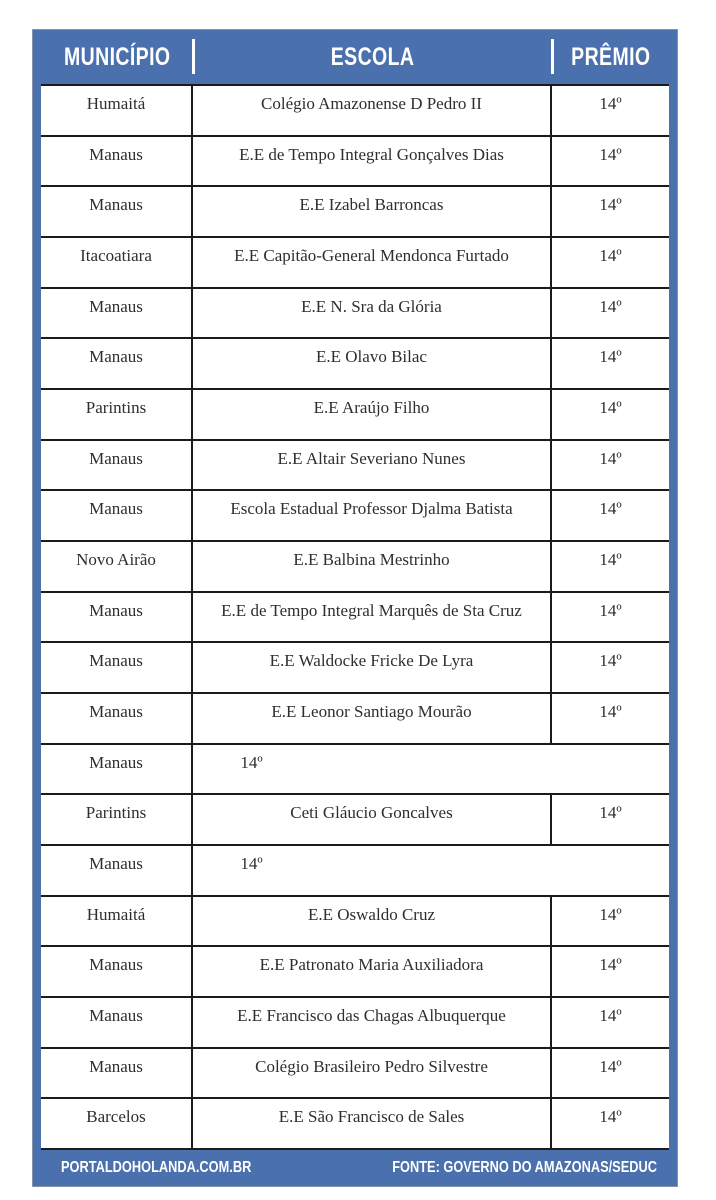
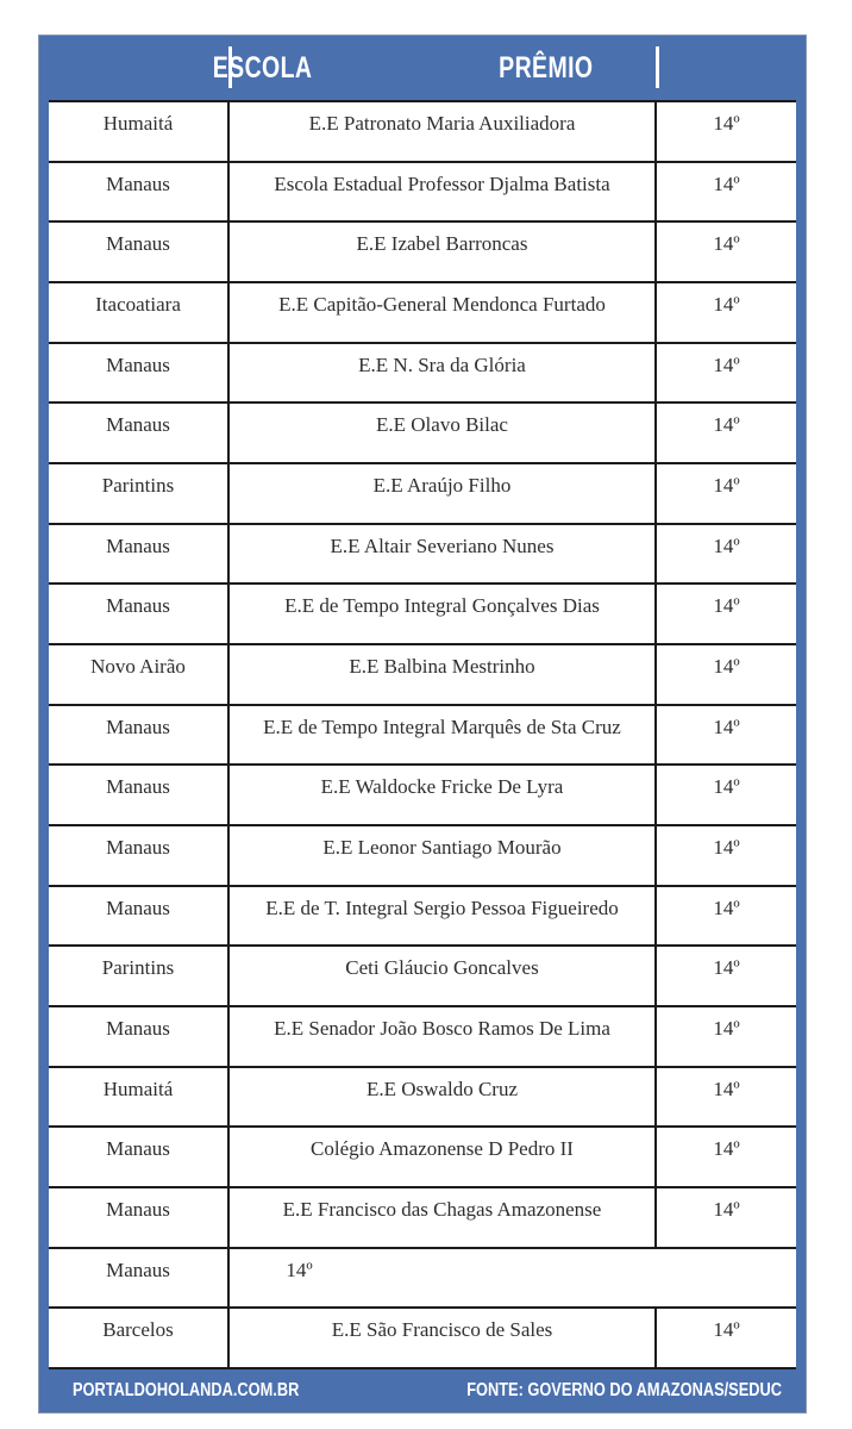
- MUNICÍPIO
  ESCOLA
  PRÊMIO
  Humaitá
- Colégio Amazonense D Pedro II
+ E.E Patronato Maria Auxiliadora
  14º
  Manaus
- E.E de Tempo Integral Gonçalves Dias
+ Escola Estadual Professor Djalma Batista
  14º
  Manaus
  E.E Izabel Barroncas
  14º
  Itacoatiara
  E.E Capitão-General Mendonca Furtado
  14º
  Manaus
  E.E N. Sra da Glória
  14º
  Manaus
  E.E Olavo Bilac
  14º
  Parintins
  E.E Araújo Filho
  14º
  Manaus
  E.E Altair Severiano Nunes
  14º
  Manaus
- Escola Estadual Professor Djalma Batista
+ E.E de Tempo Integral Gonçalves Dias
  14º
  Novo Airão
  E.E Balbina Mestrinho
  14º
  Manaus
  E.E de Tempo Integral Marquês de Sta Cruz
  14º
  Manaus
  E.E Waldocke Fricke De Lyra
  14º
  Manaus
  E.E Leonor Santiago Mourão
  14º
  Manaus
+ E.E de T. Integral Sergio Pessoa Figueiredo
  14º
  Parintins
  Ceti Gláucio Goncalves
  14º
  Manaus
+ E.E Senador João Bosco Ramos De Lima
  14º
  Humaitá
  E.E Oswaldo Cruz
  14º
  Manaus
- E.E Patronato Maria Auxiliadora
+ Colégio Amazonense D Pedro II
  14º
  Manaus
- E.E Francisco das Chagas Albuquerque
+ E.E Francisco das Chagas Amazonense
  14º
  Manaus
- Colégio Brasileiro Pedro Silvestre
  14º
  Barcelos
  E.E São Francisco de Sales
  14º
  PORTALDOHOLANDA.COM.BR
  FONTE: GOVERNO DO AMAZONAS/SEDUC
